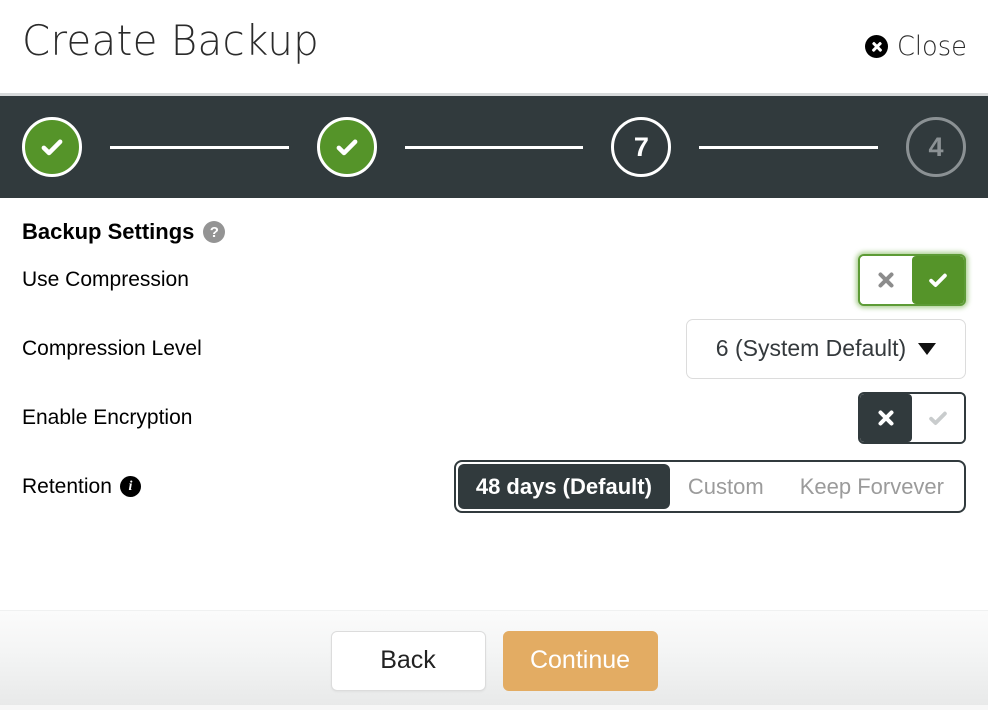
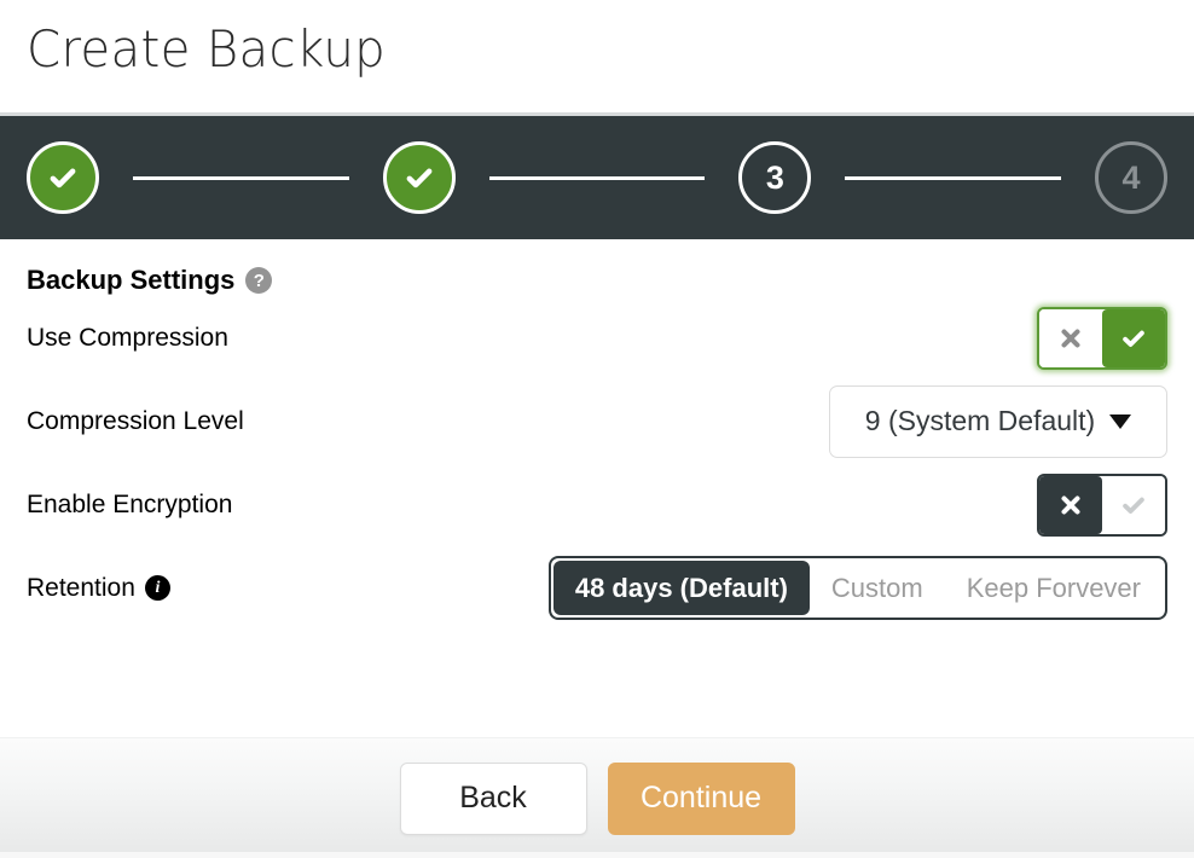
  Create Backup
- Close
- 7
+ 3
  4
  Backup Settings
  ?
  Use Compression
  Compression Level
- 6 (System Default)
+ 9 (System Default)
  Enable Encryption
  Retention
  i
  48 days (Default)
  Custom
  Keep Forvever
  Back
  Continue
